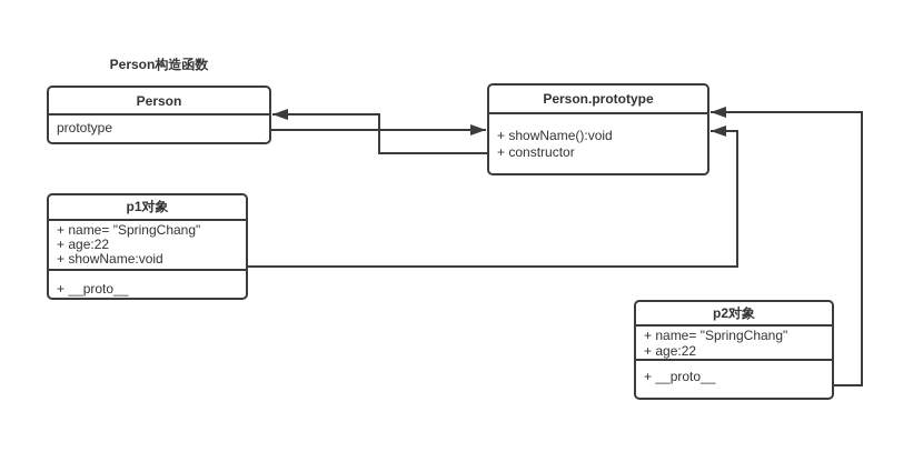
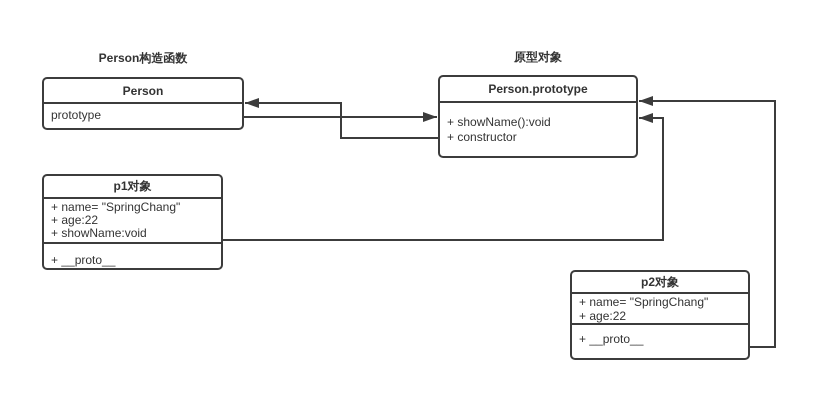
  Person构造函数
+ 原型对象
  Person
  prototype
  Person.prototype
  + showName():void
  + constructor
  p1对象
  + name= "SpringChang"
  + age:22
  + showName:void
  + __proto__
  p2对象
  + name= "SpringChang"
  + age:22
  + __proto__
